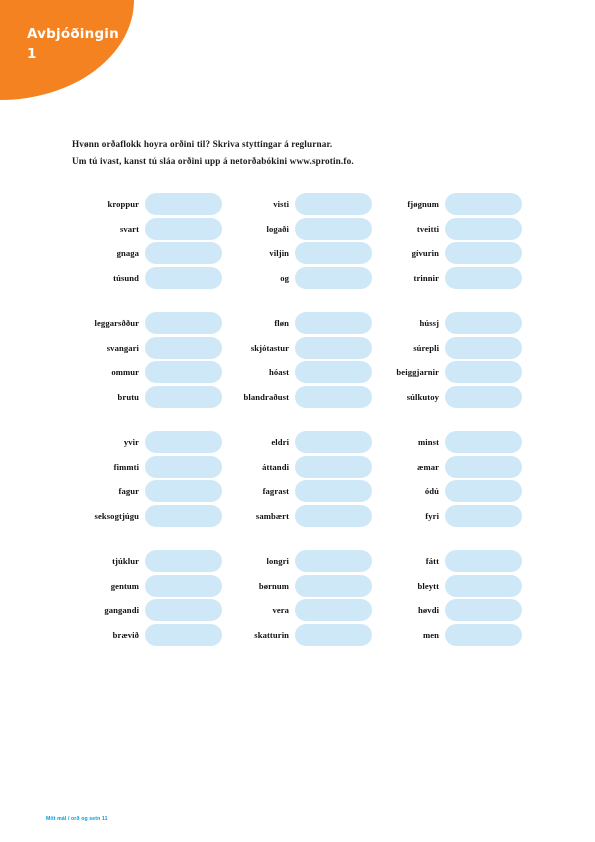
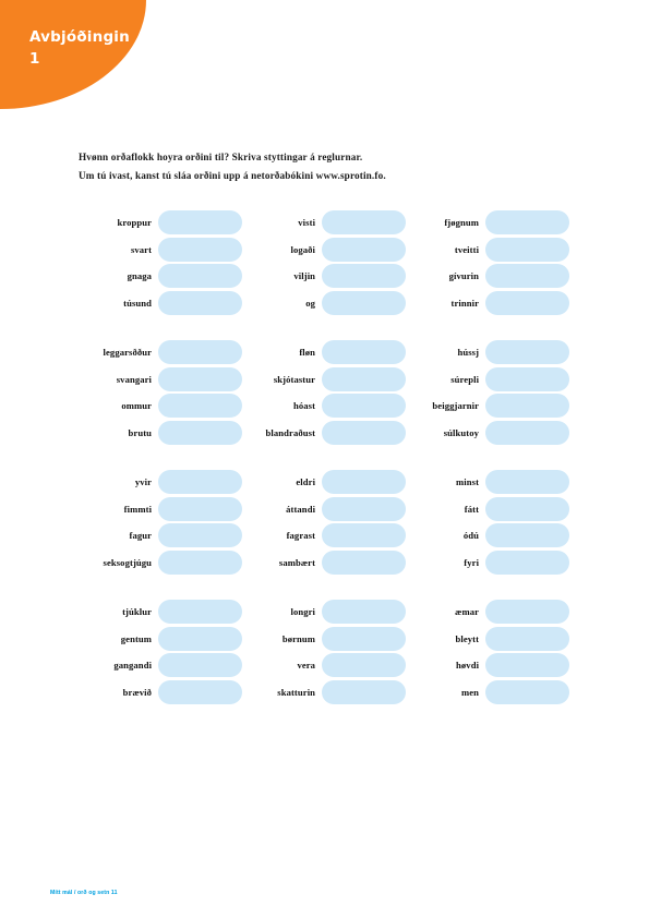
  Avbjóðingin
  1
  Hvønn orðaflokk hoyra orðini til? Skriva styttingar á reglurnar.
  Um tú ivast, kanst tú sláa orðini upp á netorðabókini www.sprotin.fo.
  kroppur
  visti
  fjøgnum
  svart
  logaði
  tveitti
  gnaga
  viljin
  gívurin
  túsund
  og
  trinnir
  leggarsðður
  fløn
  hússj
  svangari
  skjótastur
  súrepli
  ommur
  hóast
  beiggjarnir
  brutu
  blandraðust
  súlkutoy
  yvir
  eldri
  minst
  fimmti
  áttandi
- æmar
+ fátt
  fagur
  fagrast
  ódú
  seksogtjúgu
  sambært
  fyri
  tjúklur
  longri
- fátt
+ æmar
  gentum
  børnum
  bleytt
  gangandi
  vera
  høvdi
  brævið
  skatturin
  men
